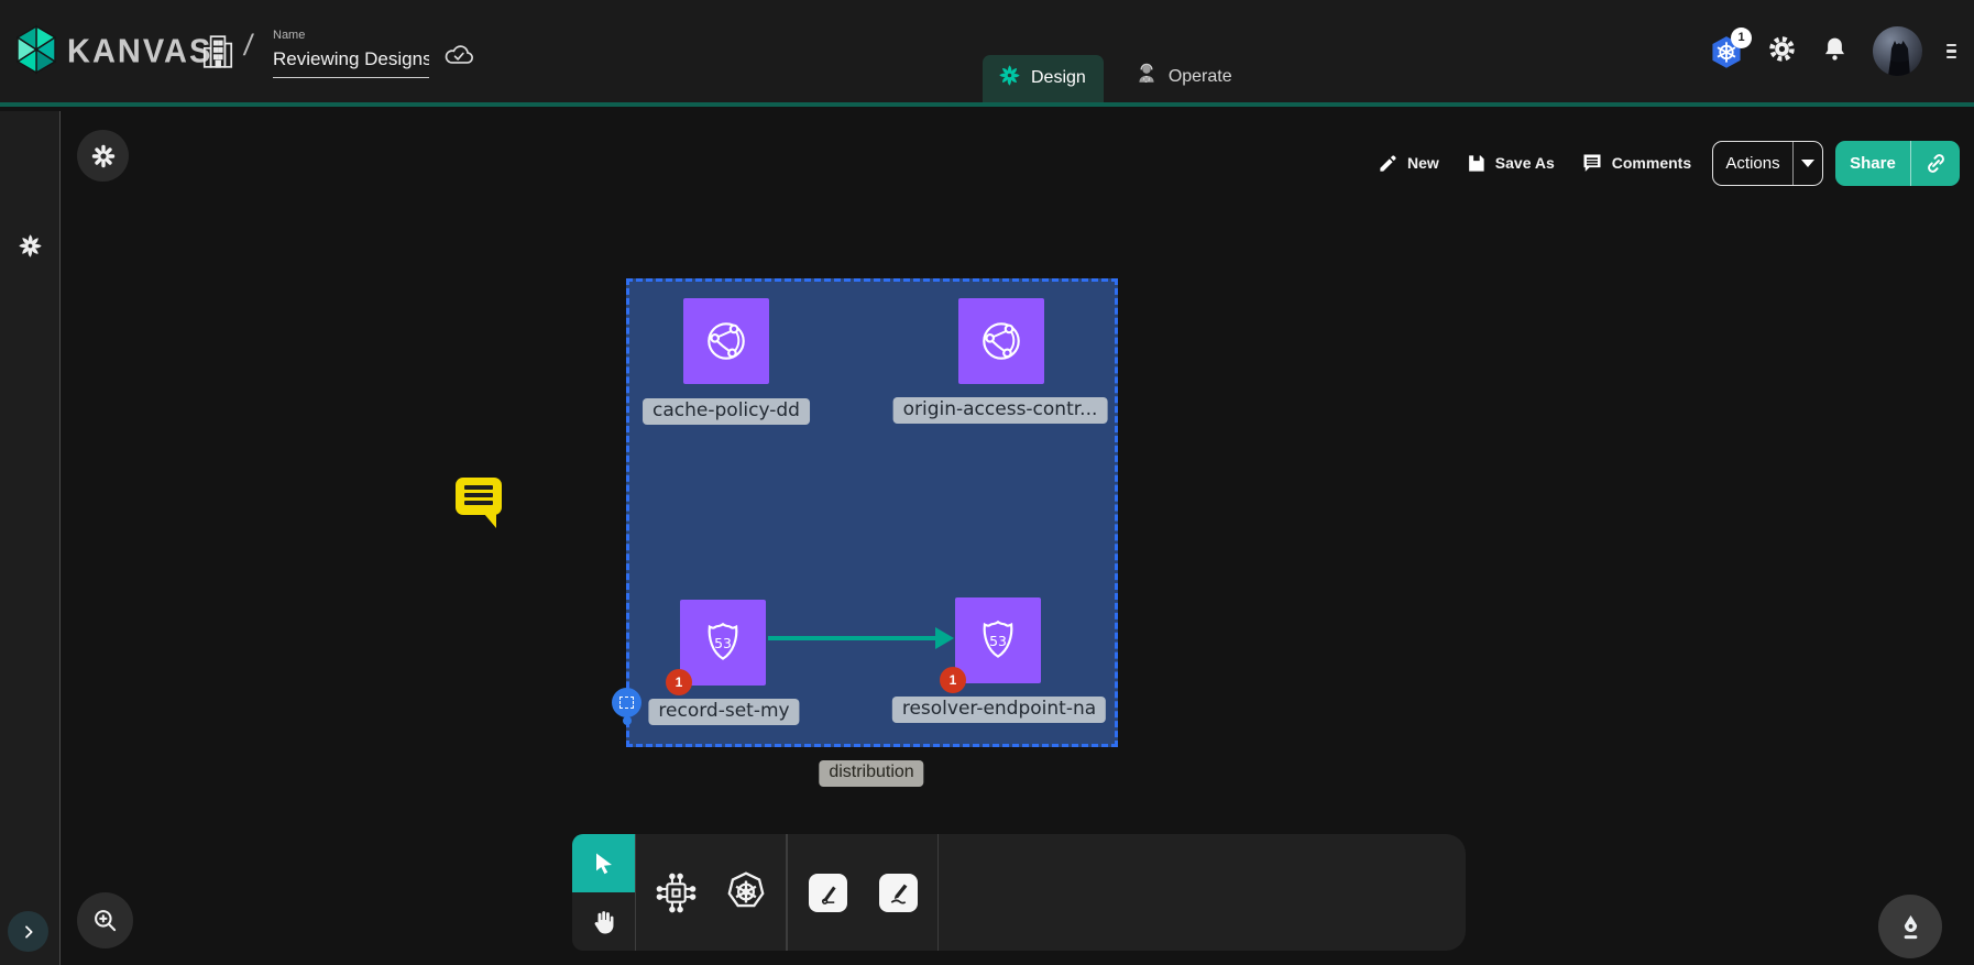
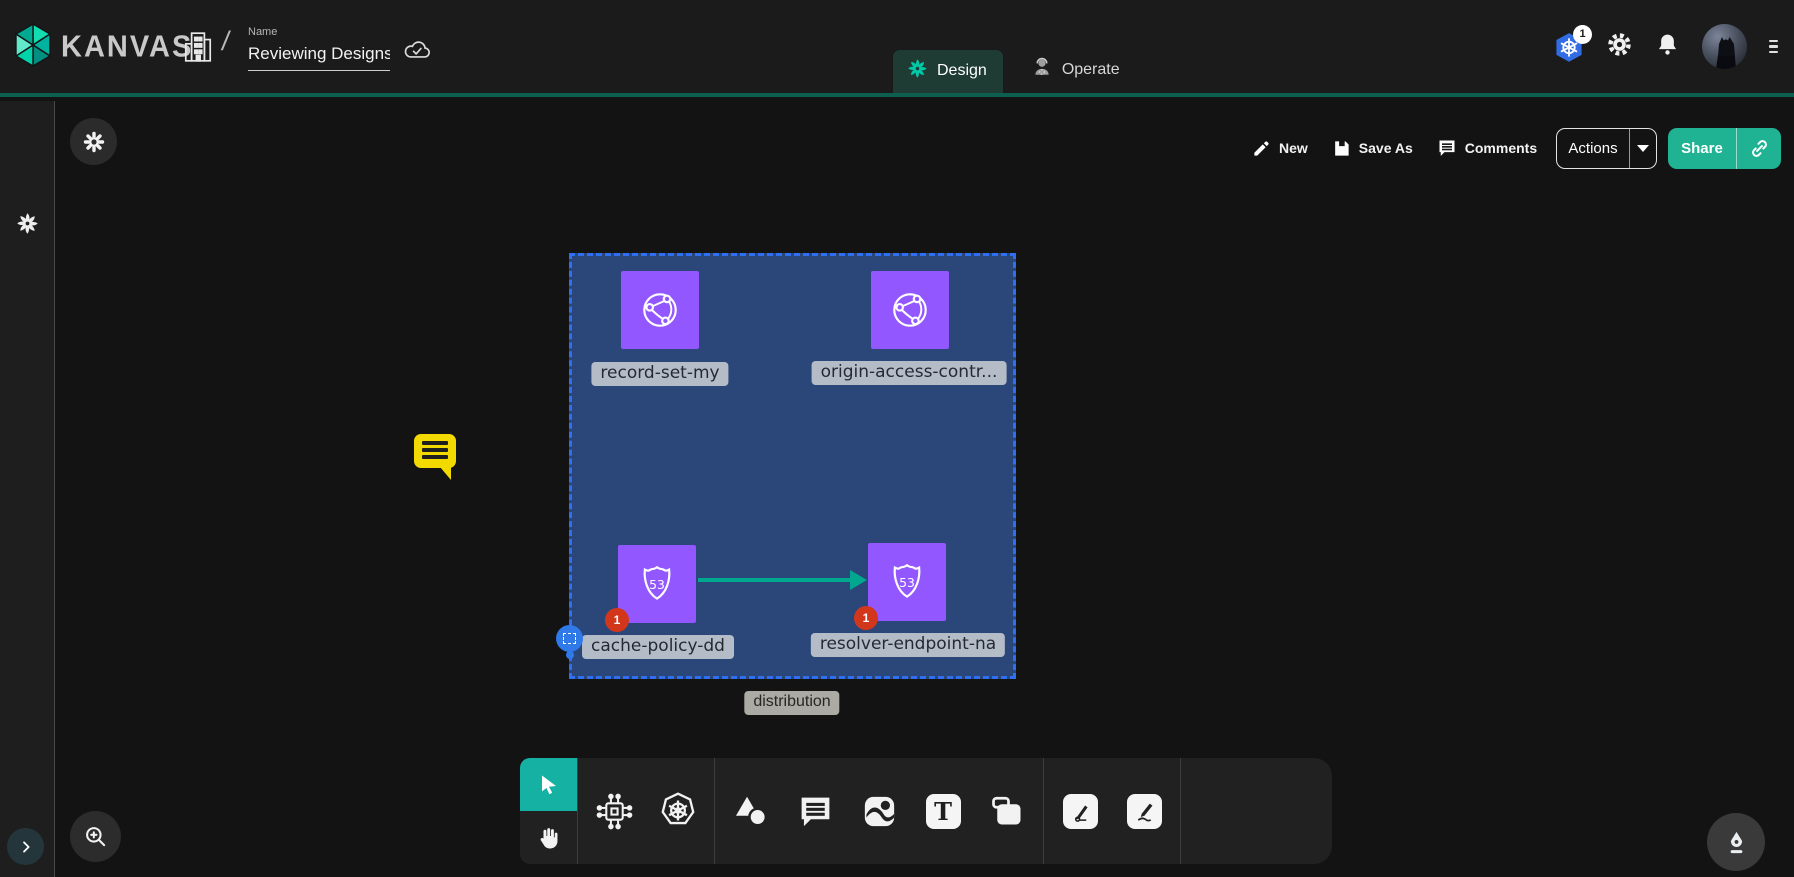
  KANVAS
  Name
  Reviewing Designs
  1
  Design
  Operate
  New
  Save As
  Comments
  Actions
  Share
  53
  53
  1
  1
- cache-policy-dd
+ record-set-my
  origin-access-contr...
- record-set-my
+ cache-policy-dd
  resolver-endpoint-na
  distribution
+ T
